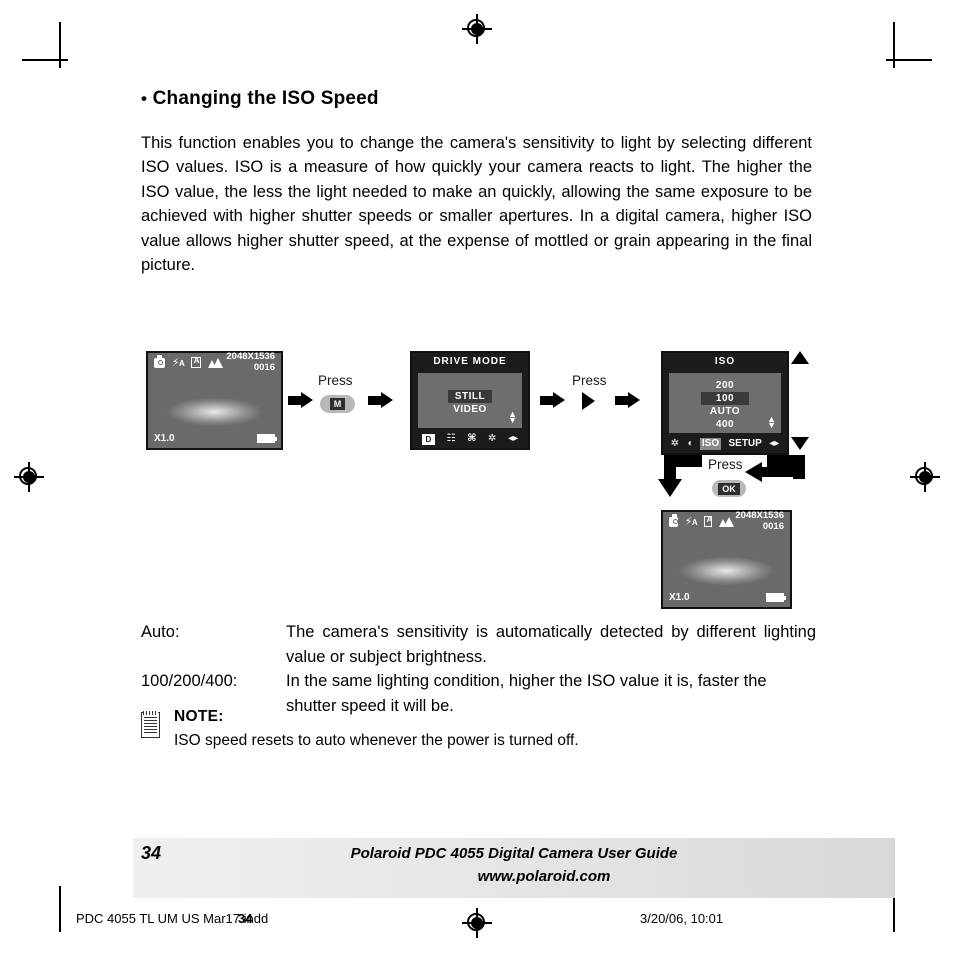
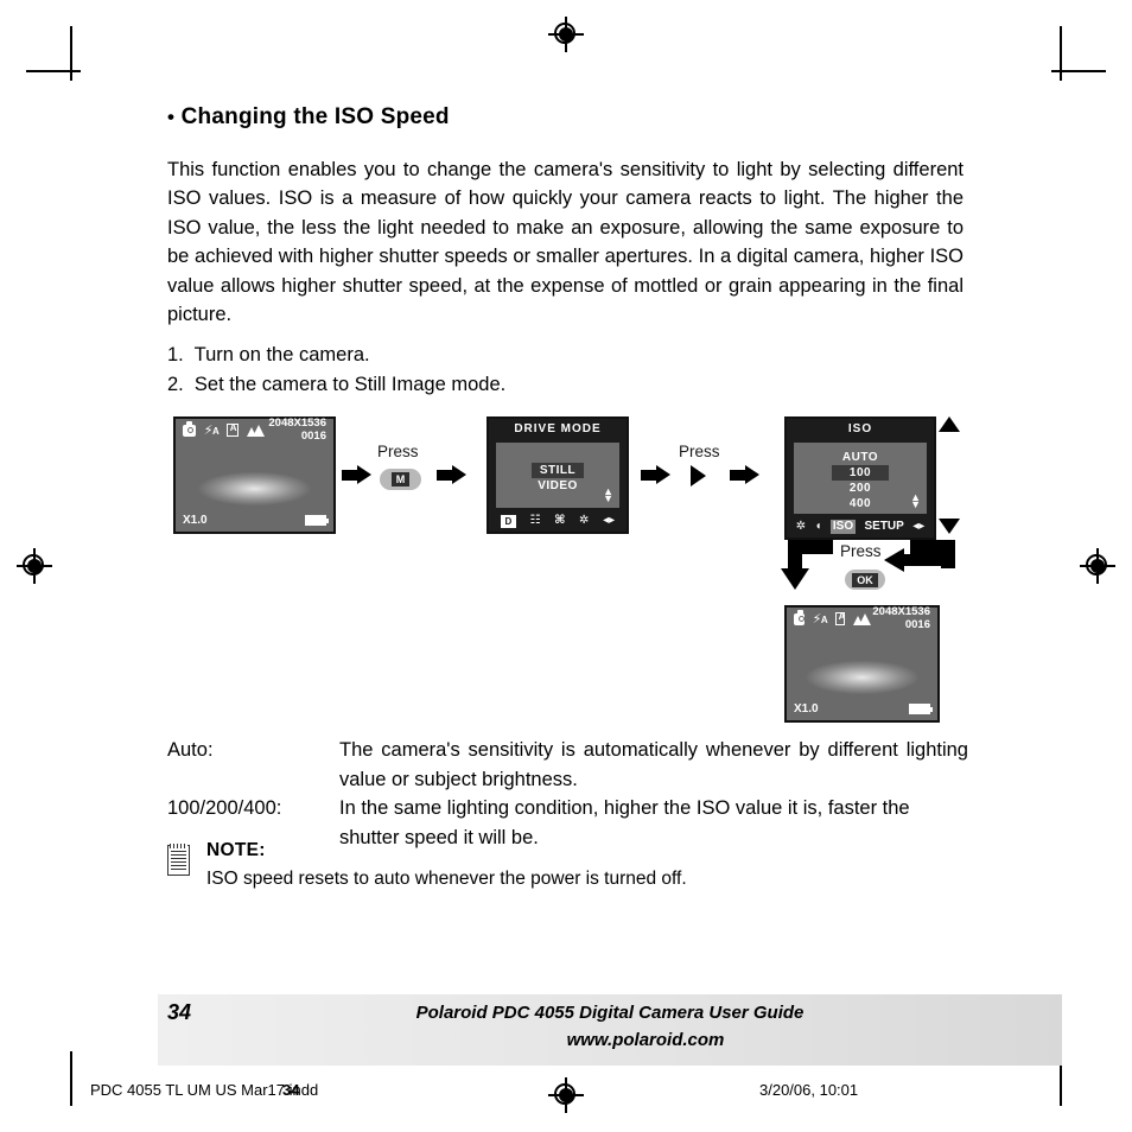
  • Changing the ISO Speed
- This function enables you to change the camera's sensitivity to light by selecting different ISO values. ISO is a measure of how quickly your camera reacts to light. The higher the ISO value, the less the light needed to make an quickly, allowing the same exposure to be achieved with higher shutter speeds or smaller apertures. In a digital camera, higher ISO value allows higher shutter speed, at the expense of mottled or grain appearing in the final picture.
+ This function enables you to change the camera's sensitivity to light by selecting different ISO values. ISO is a measure of how quickly your camera reacts to light. The higher the ISO value, the less the light needed to make an exposure, allowing the same exposure to be achieved with higher shutter speeds or smaller apertures. In a digital camera, higher ISO value allows higher shutter speed, at the expense of mottled or grain appearing in the final picture.
+ 1. Turn on the camera.
+ 2. Set the camera to Still Image mode.
  ⚡A
  2048X1536
  0016
  X1.0
  Press
  M
  DRIVE MODE
  STILL
  VIDEO
  ▲
  ▼
  D
  ☷
  ⌘
  ✲
  ◂▸
  Press
  ISO
- 200
+ AUTO
  100
- AUTO
+ 200
  400
  ▲
  ▼
  ✲
  ◖
  ISO
  SETUP
  ◂▸
  Press
  OK
  ⚡A
  2048X1536
  0016
  X1.0
  Auto:
- The camera's sensitivity is automatically detected by different lighting value or subject brightness.
+ The camera's sensitivity is automatically whenever by different lighting value or subject brightness.
  100/200/400:
  In the same lighting condition, higher the ISO value it is, faster the shutter speed it will be.
  NOTE:
  ISO speed resets to auto whenever the power is turned off.
  34
  Polaroid PDC 4055 Digital Camera User Guide
  www.polaroid.com
  PDC 4055 TL UM US Mar17.indd
  34
  3/20/06, 10:01
